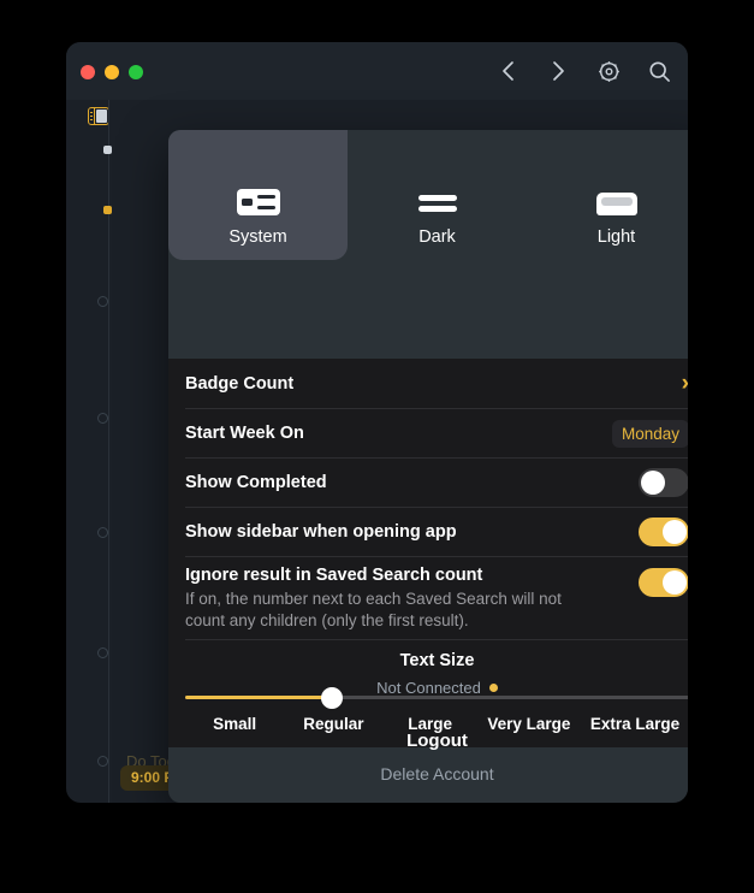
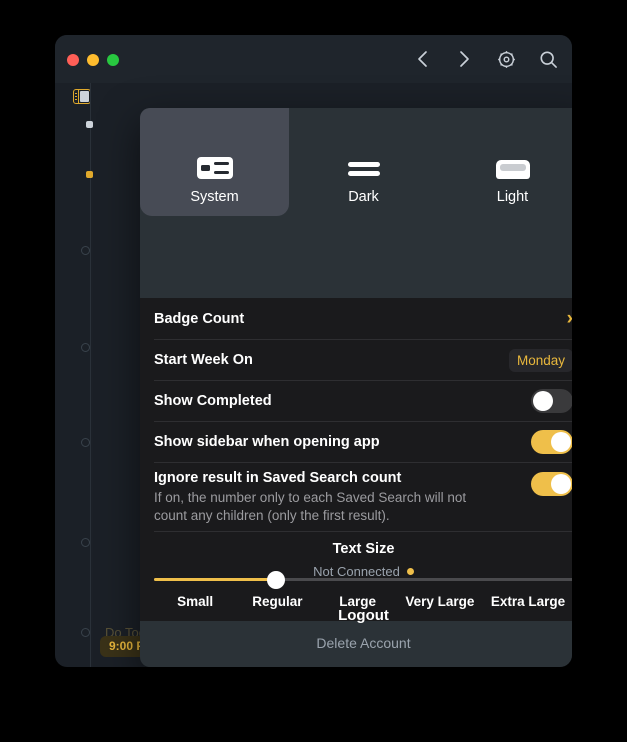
  System
  Dark
  Light
  Badge Count
  ›
  Start Week On
  Monday
  Show Completed
  Show sidebar when opening app
  Ignore result in Saved Search count
- If on, the number next to each Saved Search will not count any children (only the first result).
+ If on, the number only to each Saved Search will not count any children (only the first result).
  Text Size
  Small
  Regular
  Large
  Very Large
  Extra Large
  Not Connected
  Logout
  Delete Account
